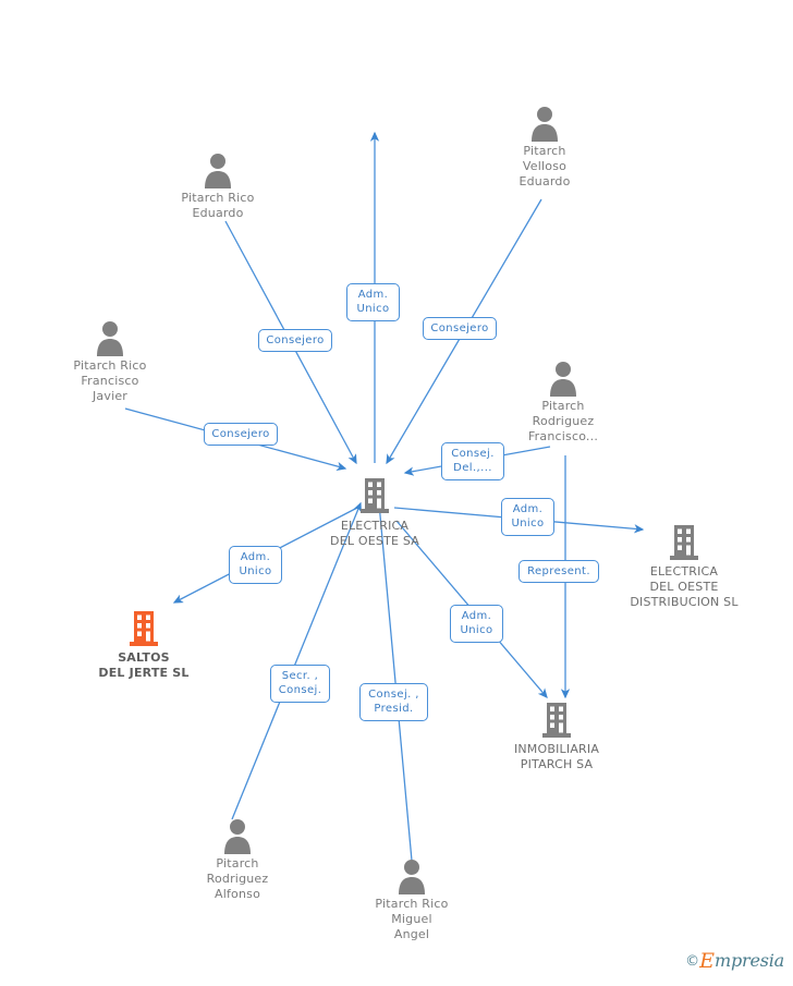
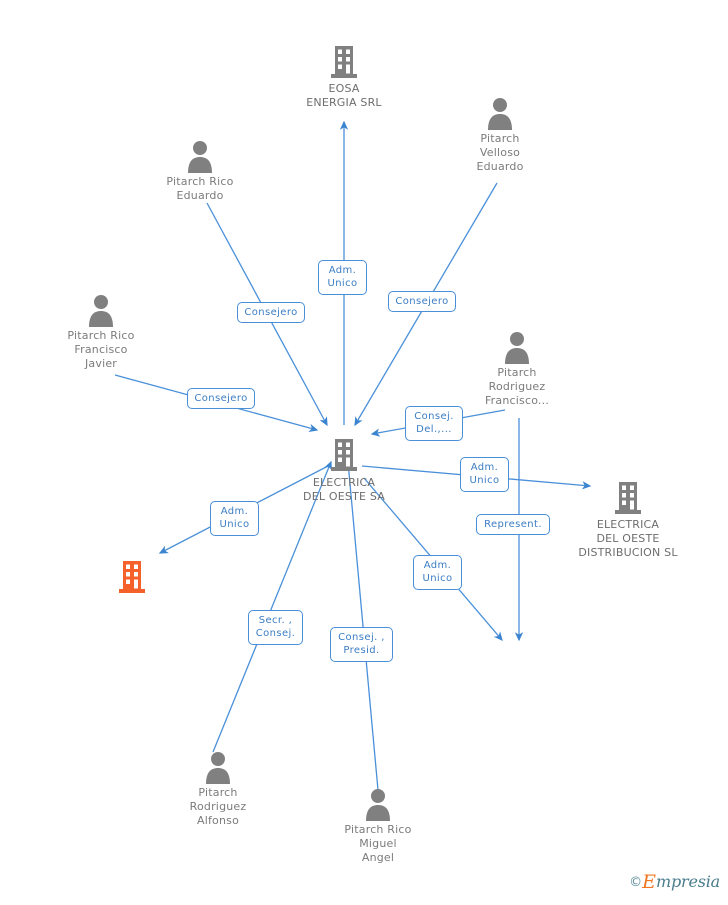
+ EOSA
+ ENERGIA SRL
  Pitarch Rico
  Eduardo
  Pitarch
  Velloso
  Eduardo
  Pitarch Rico
  Francisco
  Javier
  Pitarch
  Rodriguez
  Francisco...
  ELECTRICA
  DEL OESTE SA
  ELECTRICA
  DEL OESTE
  DISTRIBUCION SL
- SALTOS
- DEL JERTE SL
- INMOBILIARIA
- PITARCH SA
  Pitarch
  Rodriguez
  Alfonso
  Pitarch Rico
  Miguel
  Angel
  Adm.
  Unico
  Consejero
  Consejero
  Consejero
  Consej.
  Del.,...
  Adm.
  Unico
  Represent.
  Adm.
  Unico
  Adm.
  Unico
  Secr. ,
  Consej.
  Consej. ,
  Presid.
  ©Empresia
